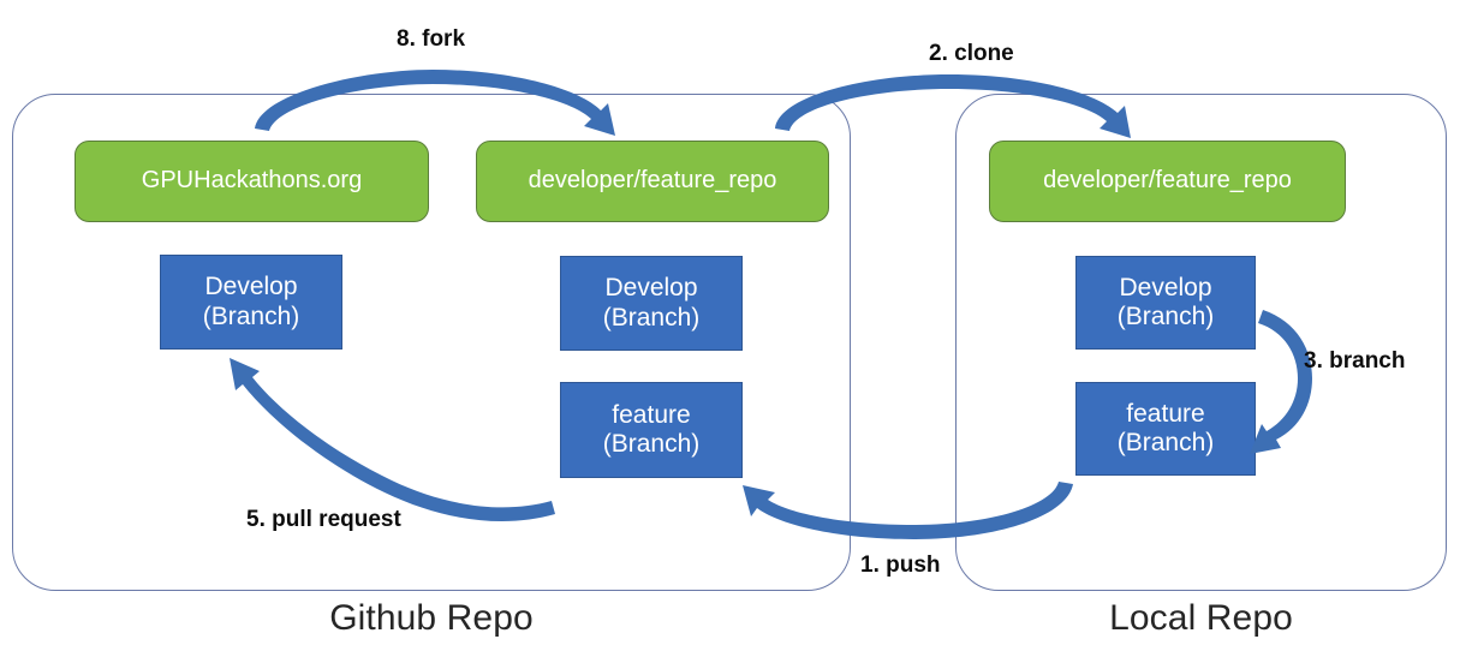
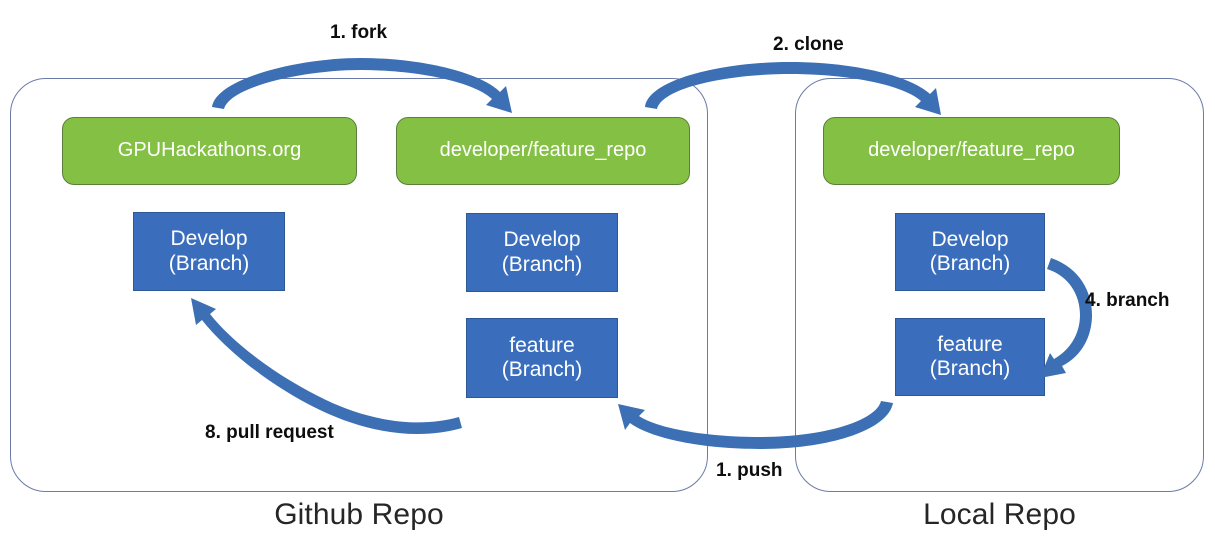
  GPUHackathons.org
  developer/feature_repo
  developer/feature_repo
  Develop
  (Branch)
  Develop
  (Branch)
  feature
  (Branch)
  Develop
  (Branch)
  feature
  (Branch)
- 8. fork
+ 1. fork
  2. clone
- 3. branch
+ 4. branch
  1. push
- 5. pull request
+ 8. pull request
  Github Repo
  Local Repo
